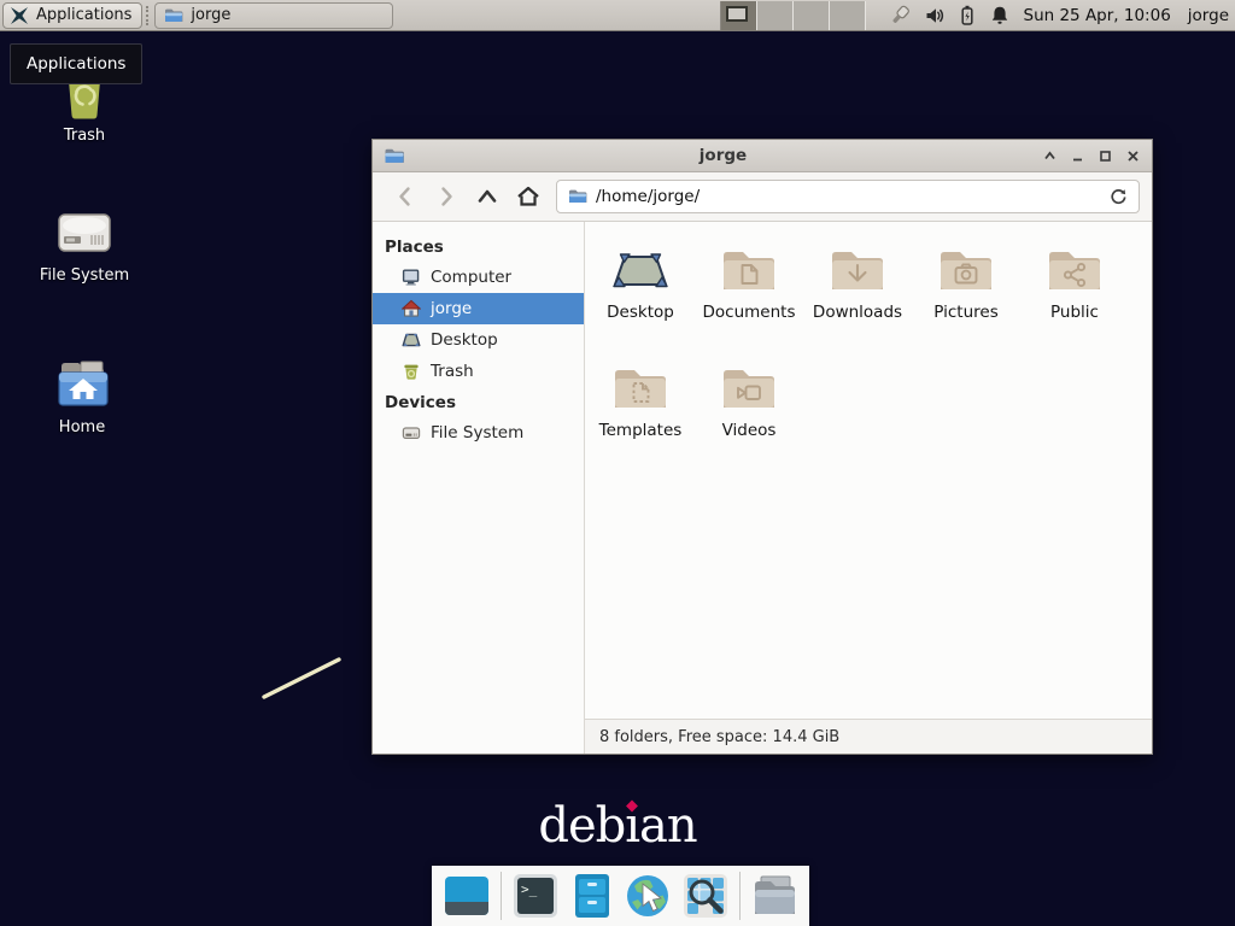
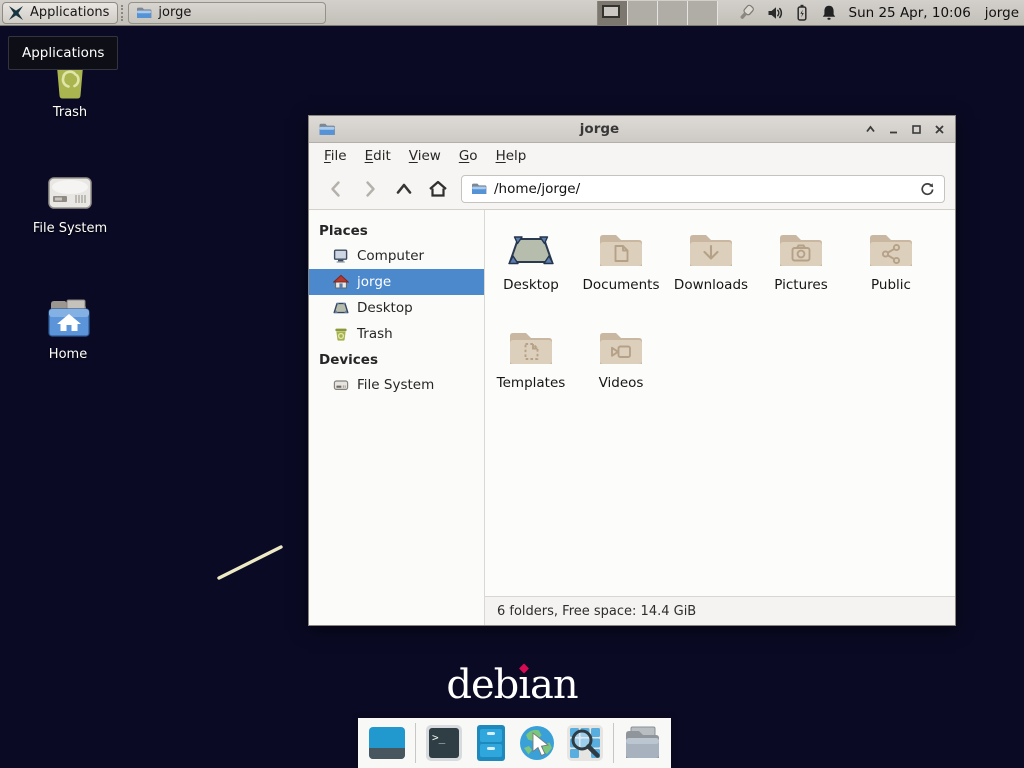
  Applications
  jorge
  Sun 25 Apr, 10:06
  jorge
  Applications
  Trash
  File System
  Home
  jorge
+ File
+ Edit
+ View
+ Go
+ Help
  /home/jorge/
  Places
  Computer
  jorge
  Desktop
  Trash
  Devices
  File System
  Desktop
  Documents
  Downloads
  Pictures
  Public
  Templates
  Videos
- 8 folders, Free space: 14.4 GiB
+ 6 folders, Free space: 14.4 GiB
  debıan
  >_
